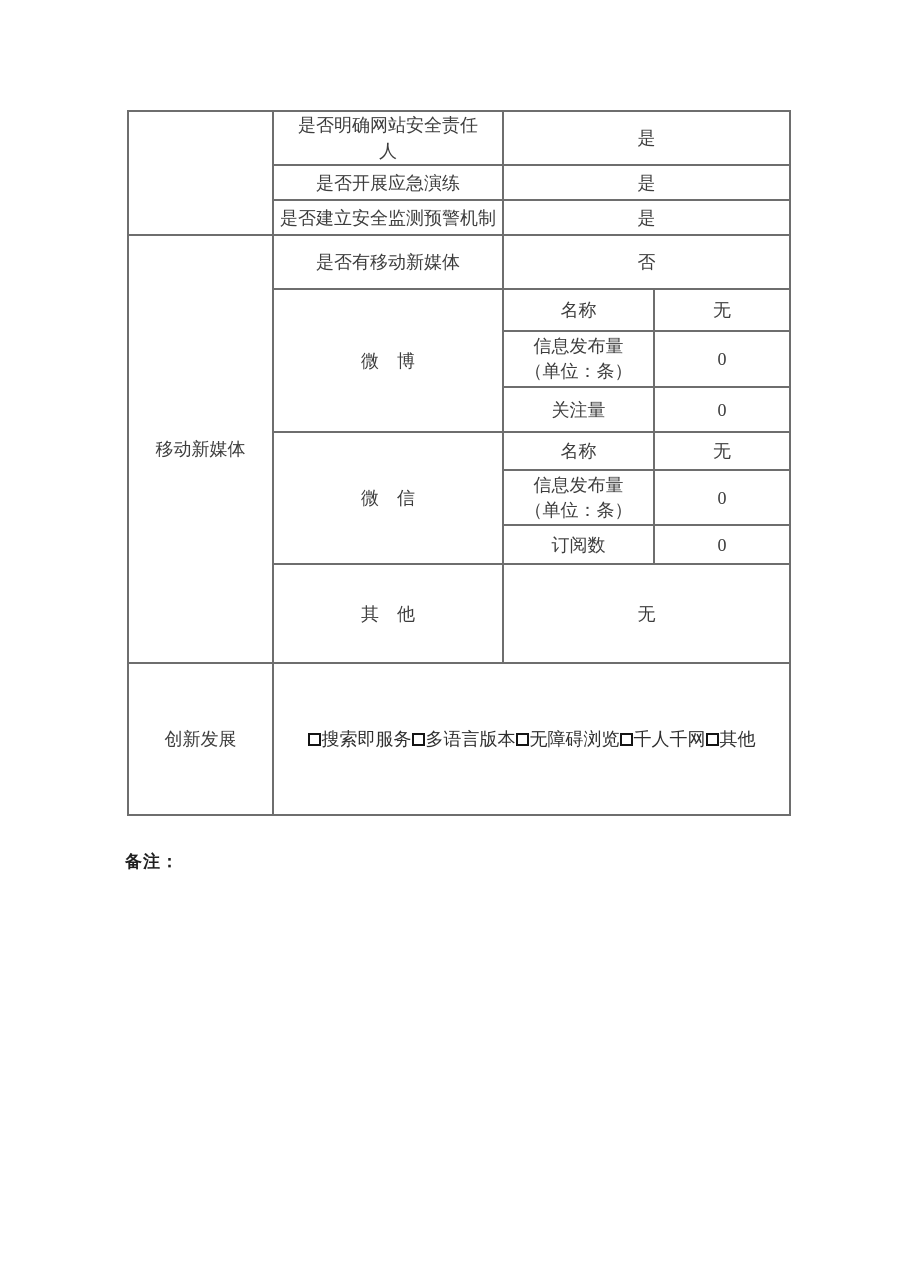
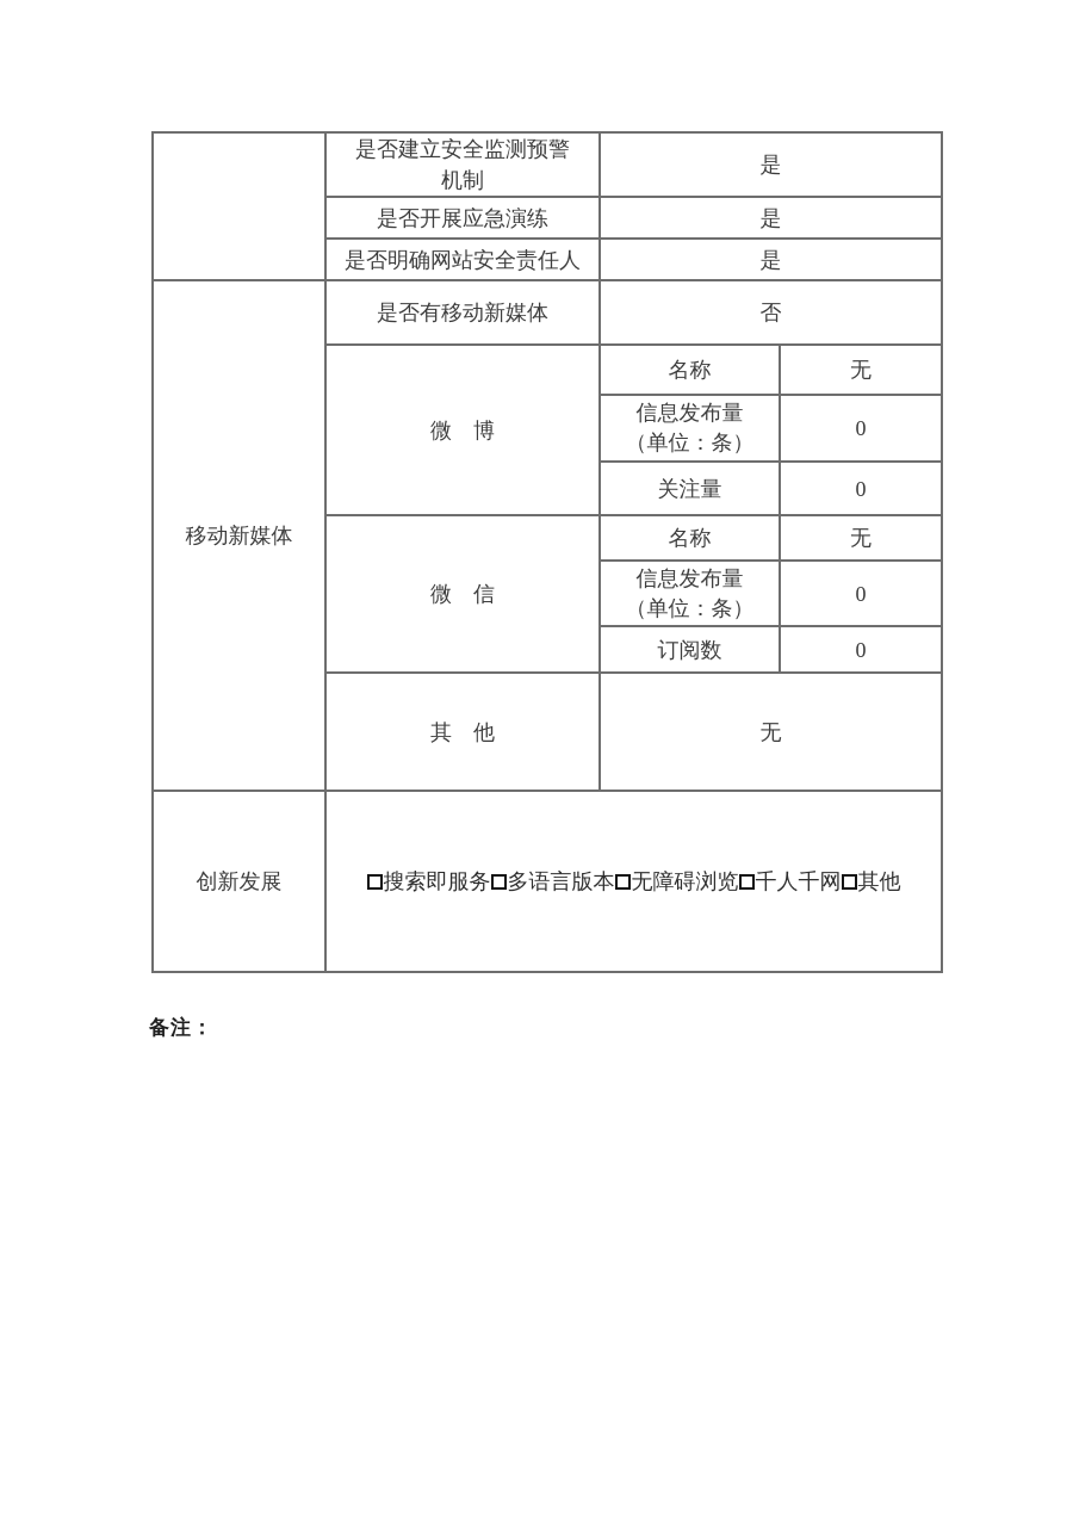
- 	是否明确网站安全责任人	是
+ 	是否建立安全监测预警机制	是
  是否开展应急演练	是
- 是否建立安全监测预警机制	是
+ 是否明确网站安全责任人	是
  移动新媒体	是否有移动新媒体	否
  微 博	名称	无
  信息发布量 （单位：条）	0
  关注量	0
  微 信	名称	无
  信息发布量 （单位：条）	0
  订阅数	0
  其 他	无
  创新发展	搜索即服务 多语言版本 无障碍浏览 千人千网 其他
  备注：
